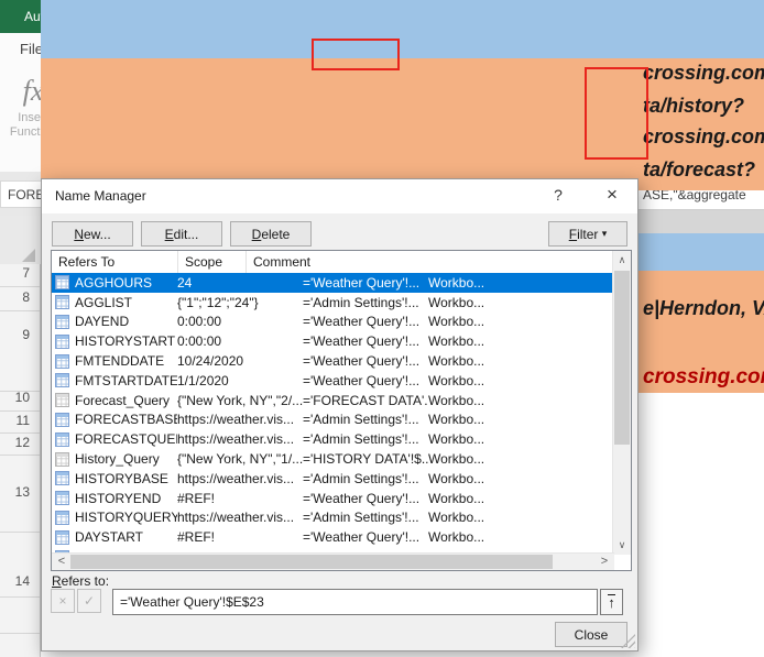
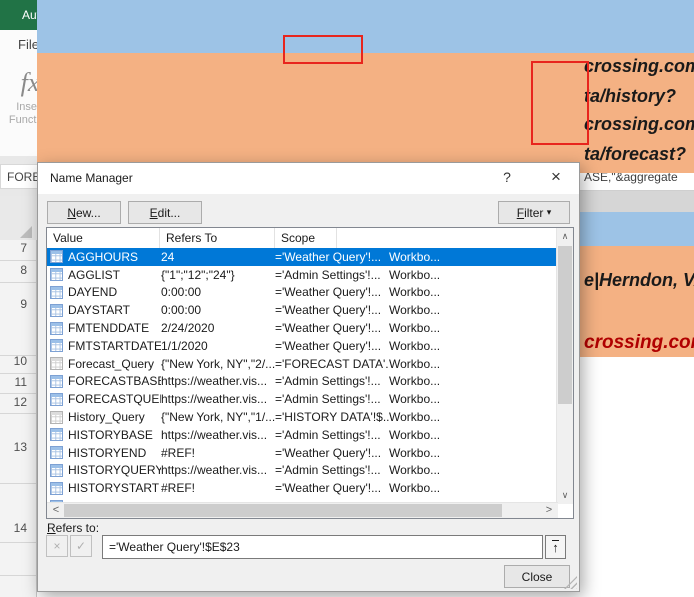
  File
  fx
  FOR
  ASE,"&aggregate
  crossing.com
  ta/history?
  crossing.com
  ta/forecast?
  e|Herndon, V
  crossing.co
  7
  8
  9
  10
  11
  12
  13
  14
  Name Manager
  ?
  ×
  New...
  Edit...
- Delete
  Filter
  ▾
+ Value
  Refers To
  Scope
- Comment
  AGGHOURS
  24
  ='Weather Query'!...
  Workbo...
  AGGLIST
  {"1";"12";"24"}
  ='Admin Settings'!...
  Workbo...
  DAYEND
  0:00:00
  ='Weather Query'!...
  Workbo...
- HISTORYSTART
+ DAYSTART
  0:00:00
  ='Weather Query'!...
  Workbo...
  FMTENDDATE
- 10/24/2020
+ 2/24/2020
  ='Weather Query'!...
  Workbo...
  FMTSTARTDATE
  1/1/2020
  ='Weather Query'!...
  Workbo...
  Forecast_Query
  {"New York, NY","2/...
  ='FORECAST DATA'.
  Workbo...
  FORECASTBAS
  https://weather.vis...
  ='Admin Settings'!...
  Workbo...
  FORECASTQUE
  https://weather.vis...
  ='Admin Settings'!...
  Workbo...
  History_Query
  {"New York, NY","1/...
  ='HISTORY DATA'!$..
  Workbo...
  HISTORYBASE
  https://weather.vis...
  ='Admin Settings'!...
  Workbo...
  HISTORYEND
  #REF!
  ='Weather Query'!...
  Workbo...
  HISTORYQUERY
  https://weather.vis...
  ='Admin Settings'!...
  Workbo...
- DAYSTART
+ HISTORYSTART
  #REF!
  ='Weather Query'!...
  Workbo...
  ∧
  ∨
  <
  >
  Refers to:
  ×
  ✓
  ='Weather Query'!$E$23
  ↑
  Close
